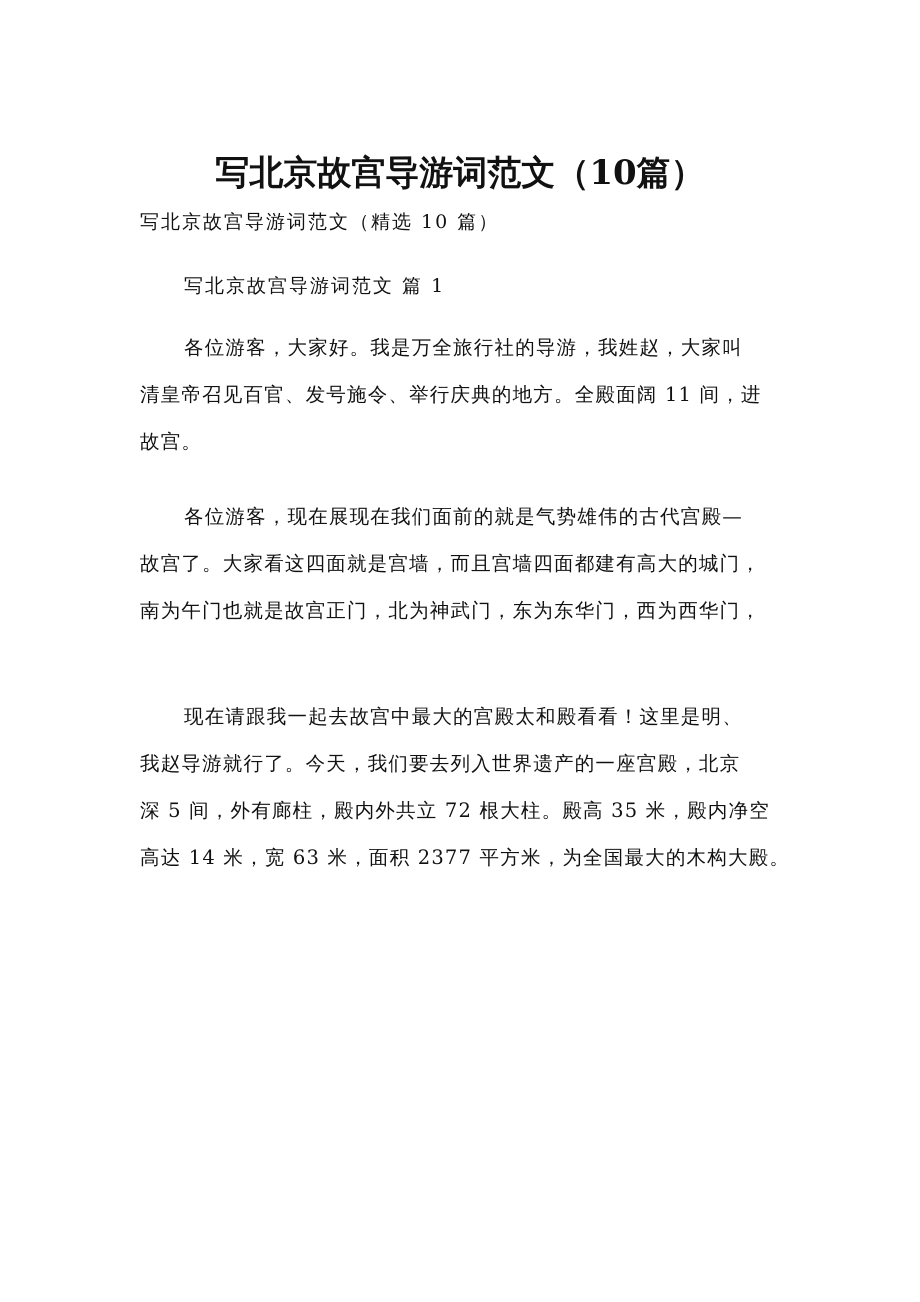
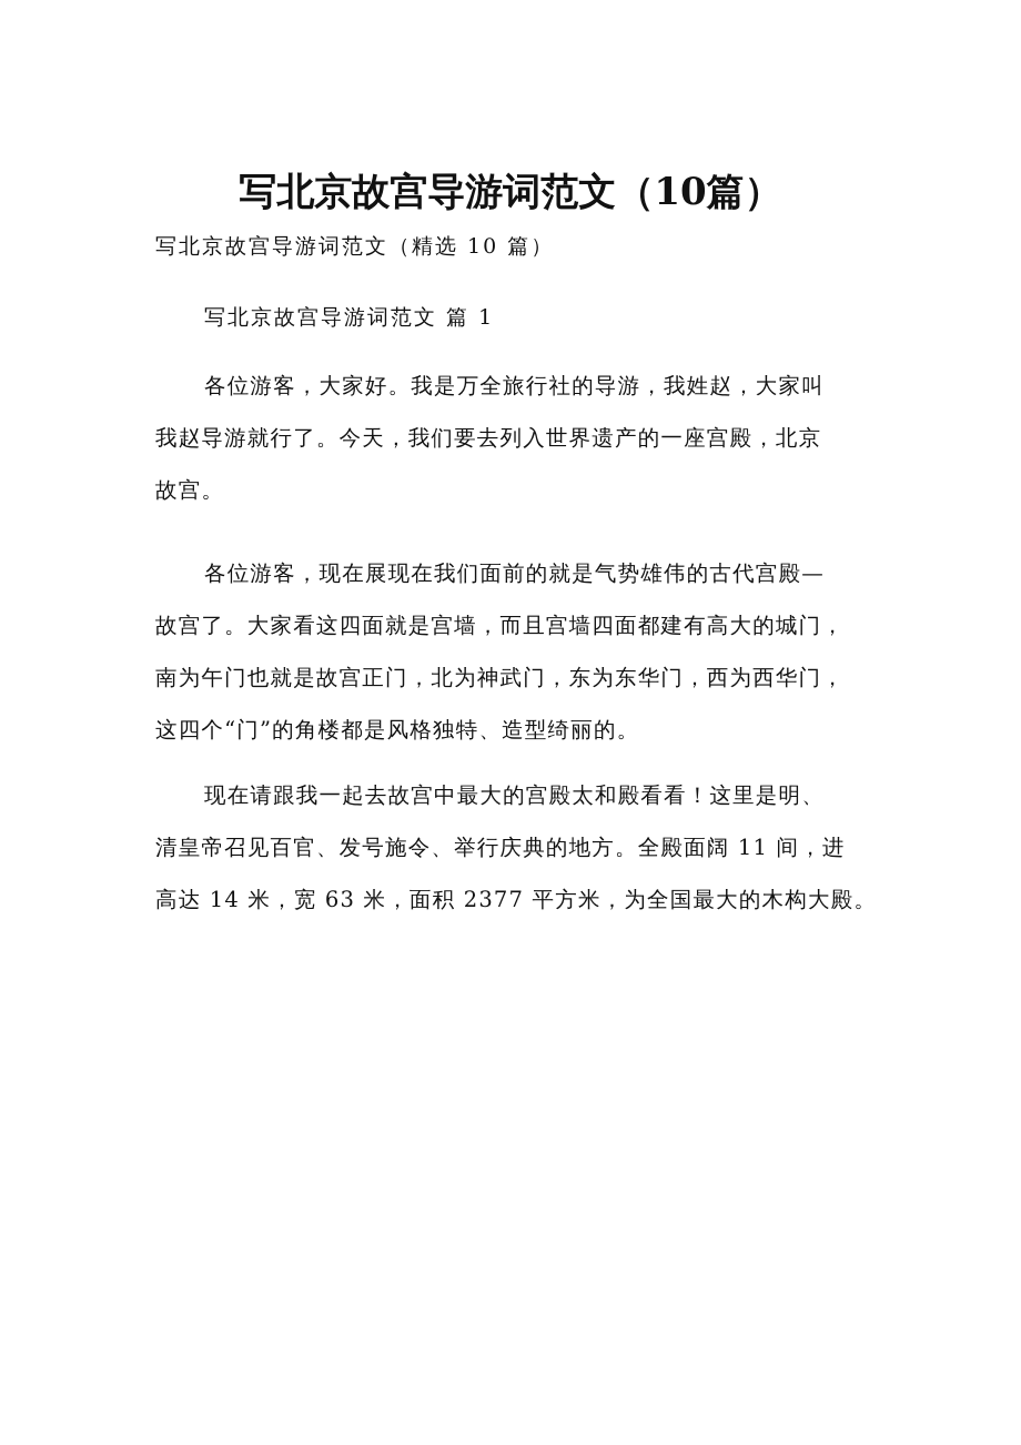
  写北京故宫导游词范文（10篇）
  写北京故宫导游词范文（精选 10 篇）
  写北京故宫导游词范文 篇 1
  各位游客，大家好。我是万全旅行社的导游，我姓赵，大家叫
- 清皇帝召见百官、发号施令、举行庆典的地方。全殿面阔 11 间，进
+ 我赵导游就行了。今天，我们要去列入世界遗产的一座宫殿，北京
  故宫。
  各位游客，现在展现在我们面前的就是气势雄伟的古代宫殿—
  故宫了。大家看这四面就是宫墙，而且宫墙四面都建有高大的城门，
  南为午门也就是故宫正门，北为神武门，东为东华门，西为西华门，
+ 这四个“门”的角楼都是风格独特、造型绮丽的。
  现在请跟我一起去故宫中最大的宫殿太和殿看看！这里是明、
- 我赵导游就行了。今天，我们要去列入世界遗产的一座宫殿，北京
+ 清皇帝召见百官、发号施令、举行庆典的地方。全殿面阔 11 间，进
- 深 5 间，外有廊柱，殿内外共立 72 根大柱。殿高 35 米，殿内净空
  高达 14 米，宽 63 米，面积 2377 平方米，为全国最大的木构大殿。
